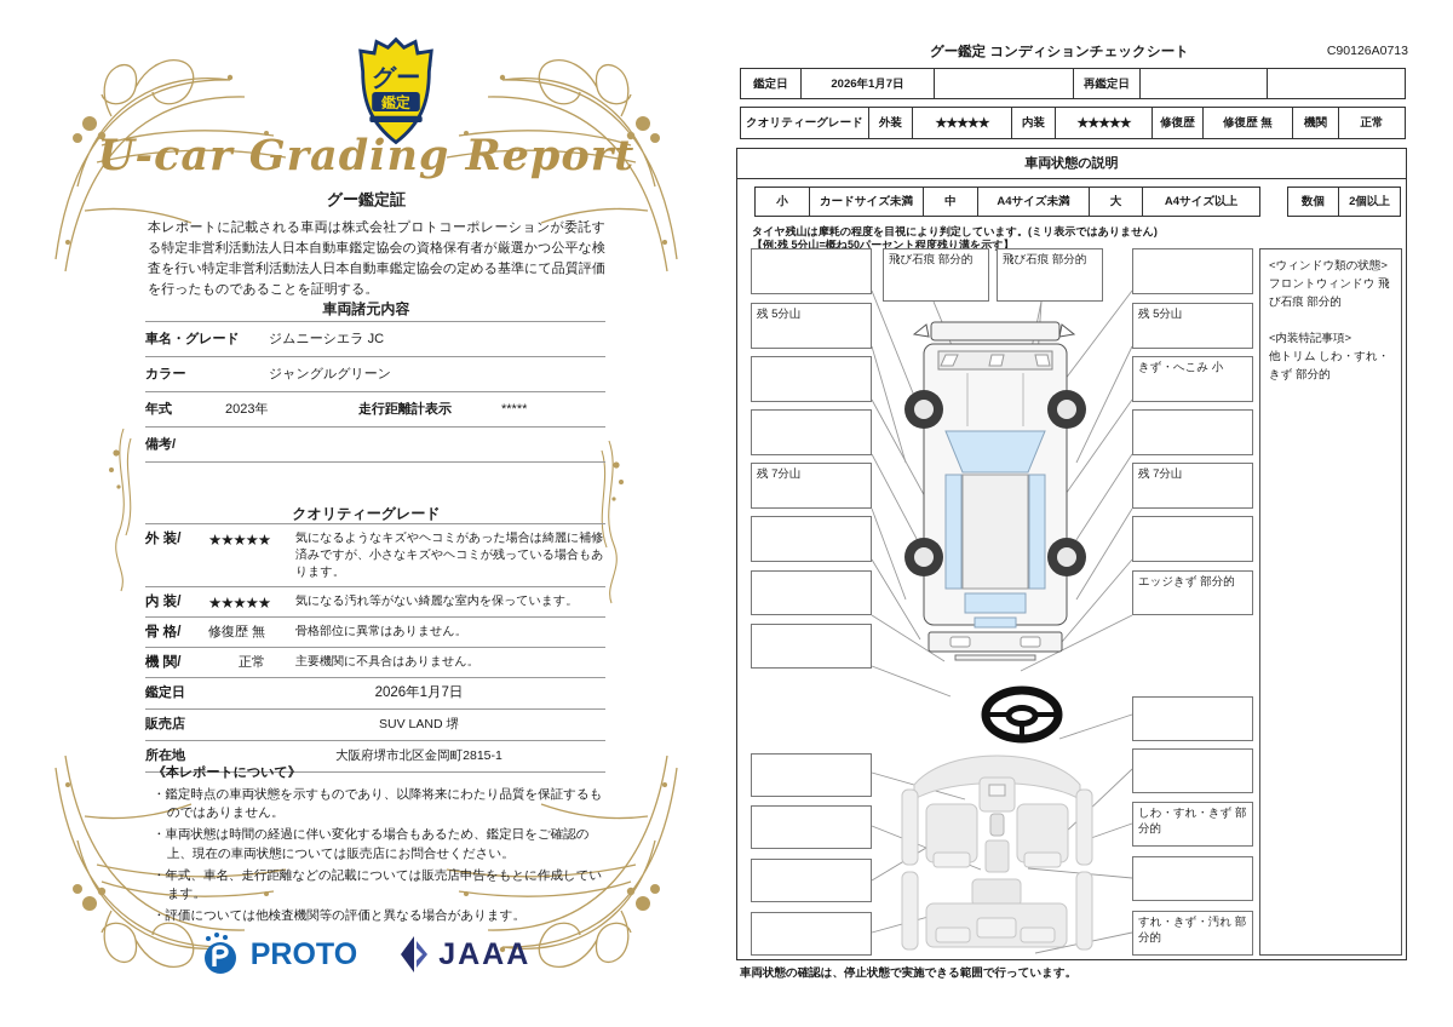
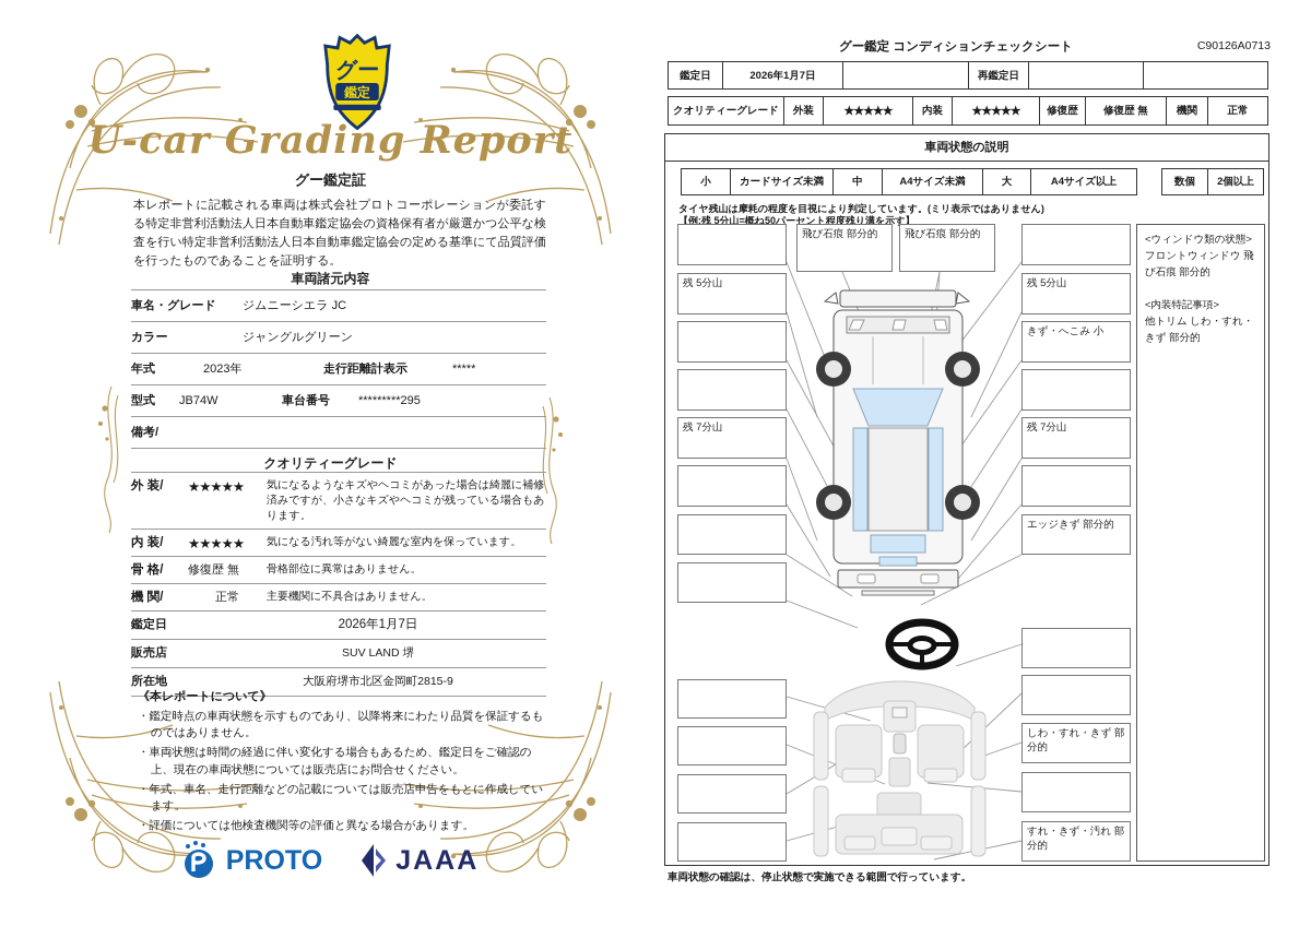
  グー
  鑑定
  U-car Grading Report
  グー鑑定証
  本レポートに記載される車両は株式会社プロトコーポレーションが委託する特定非営利活動法人日本自動車鑑定協会の資格保有者が厳選かつ公平な検査を行い特定非営利活動法人日本自動車鑑定協会の定める基準にて品質評価を行ったものであることを証明する。
  車両諸元内容
  車名・グレード
  ジムニーシエラ JC
  カラー
  ジャングルグリーン
  年式
  2023年
  走行距離計表示
  *****
+ 型式
+ JB74W
+ 車台番号
+ *********295
  備考/
  クオリティーグレード
  外 装/
  ★★★★★
  気になるようなキズやヘコミがあった場合は綺麗に補修済みですが、小さなキズやヘコミが残っている場合もあります。
  内 装/
  ★★★★★
  気になる汚れ等がない綺麗な室内を保っています。
  骨 格/
  修復歴 無
  骨格部位に異常はありません。
  機 関/
  正常
  主要機関に不具合はありません。
  鑑定日
  2026年1月7日
  販売店
  SUV LAND 堺
  所在地
- 大阪府堺市北区金岡町2815-1
+ 大阪府堺市北区金岡町2815-9
  《本レポートについて》
  ・鑑定時点の車両状態を示すものであり、以降将来にわたり品質を保証するものではありません。
  ・車両状態は時間の経過に伴い変化する場合もあるため、鑑定日をご確認の上、現在の車両状態については販売店にお問合せください。
  ・年式、車名、走行距離などの記載については販売店申告をもとに作成しています。
  ・評価については他検査機関等の評価と異なる場合があります。
  PROTO
  JAAA
  グー鑑定 コンディションチェックシート
  C90126A0713
  鑑定日
  2026年1月7日
  再鑑定日
  クオリティーグレード
  外装
  ★★★★★
  内装
  ★★★★★
  修復歴
  修復歴 無
  機関
  正常
  車両状態の説明
  小
  カードサイズ未満
  中
  A4サイズ未満
  大
  A4サイズ以上
  数個
  2個以上
  タイヤ残山は摩耗の程度を目視により判定しています。(ミリ表示ではありません)
  【例:残 5分山=概ね50パーセント程度残り溝を示す】
  飛び石痕 部分的
  飛び石痕 部分的
  残 5分山
  残 7分山
  残 5分山
  きず・へこみ 小
  残 7分山
  エッジきず 部分的
  しわ・すれ・きず 部分的
  すれ・きず・汚れ 部分的
  <ウィンドウ類の状態>
  フロントウィンドウ 飛び石痕 部分的
  <内装特記事項>
  他トリム しわ・すれ・きず 部分的
  車両状態の確認は、停止状態で実施できる範囲で行っています。
